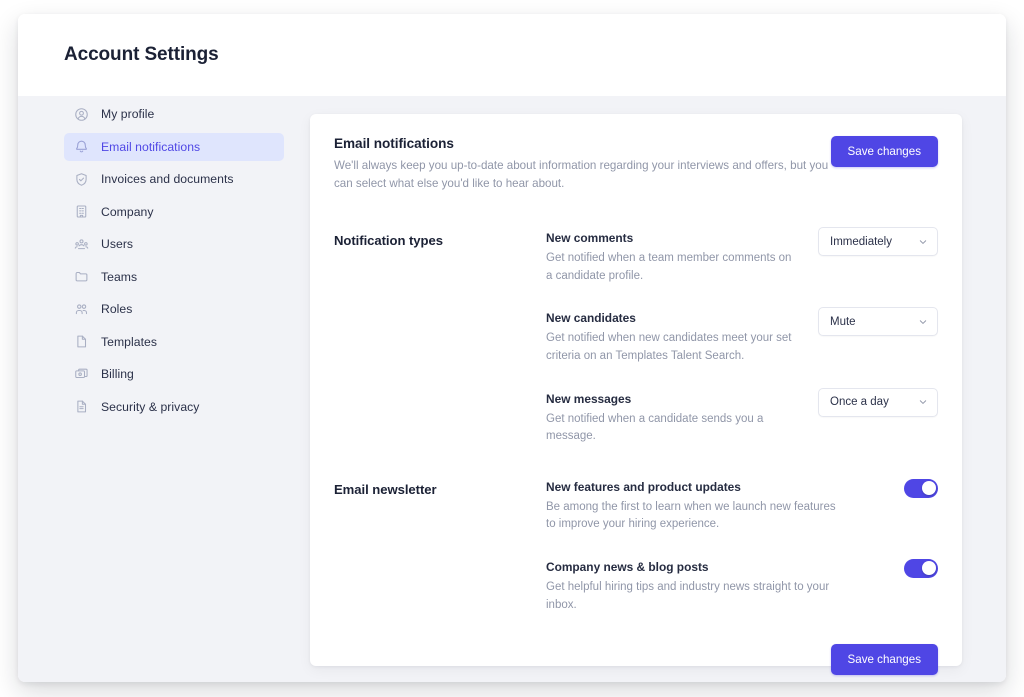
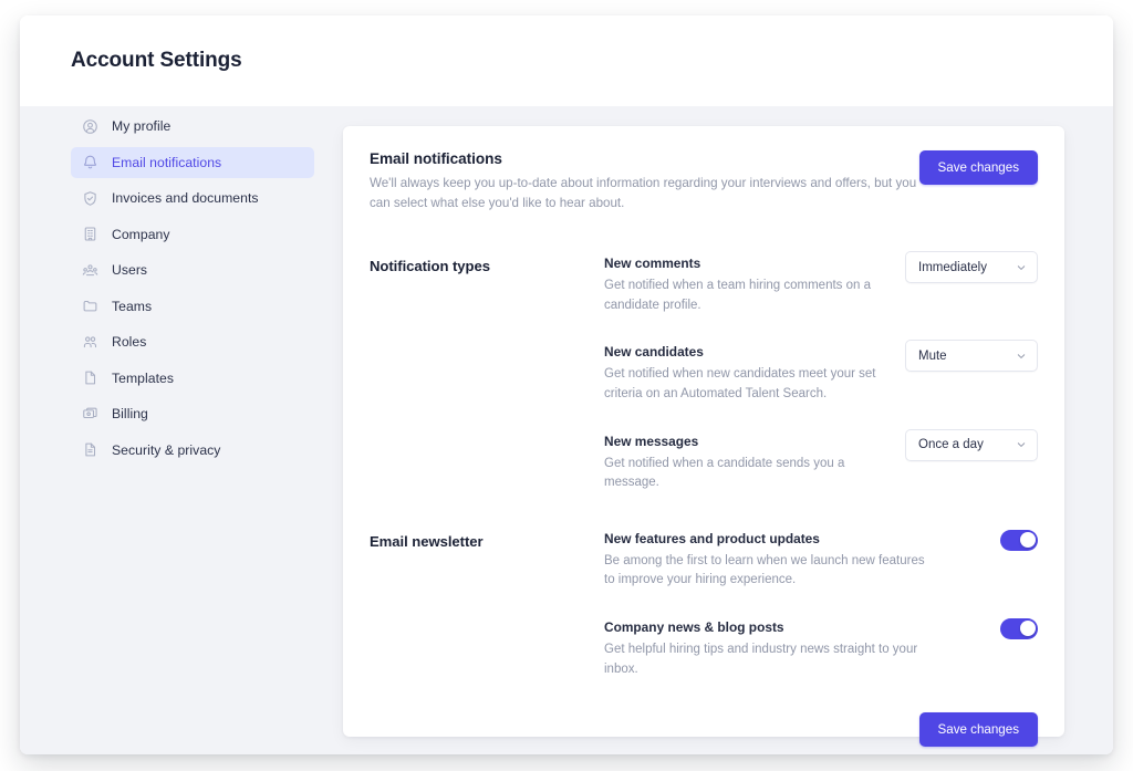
  Account Settings
  My profile
  Email notifications
  Invoices and documents
  Company
  Users
  Teams
  Roles
  Templates
  Billing
  Security & privacy
  Email notifications
  We'll always keep you up-to-date about information regarding your interviews and offers, but you can select what else you'd like to hear about.
  Save changes
  Notification types
  New comments
- Get notified when a team member comments on a candidate profile.
+ Get notified when a team hiring comments on a candidate profile.
  Immediately
  New candidates
- Get notified when new candidates meet your set criteria on an Templates Talent Search.
+ Get notified when new candidates meet your set criteria on an Automated Talent Search.
  Mute
  New messages
  Get notified when a candidate sends you a message.
  Once a day
  Email newsletter
  New features and product updates
  Be among the first to learn when we launch new features to improve your hiring experience.
  Company news & blog posts
  Get helpful hiring tips and industry news straight to your inbox.
  Save changes
